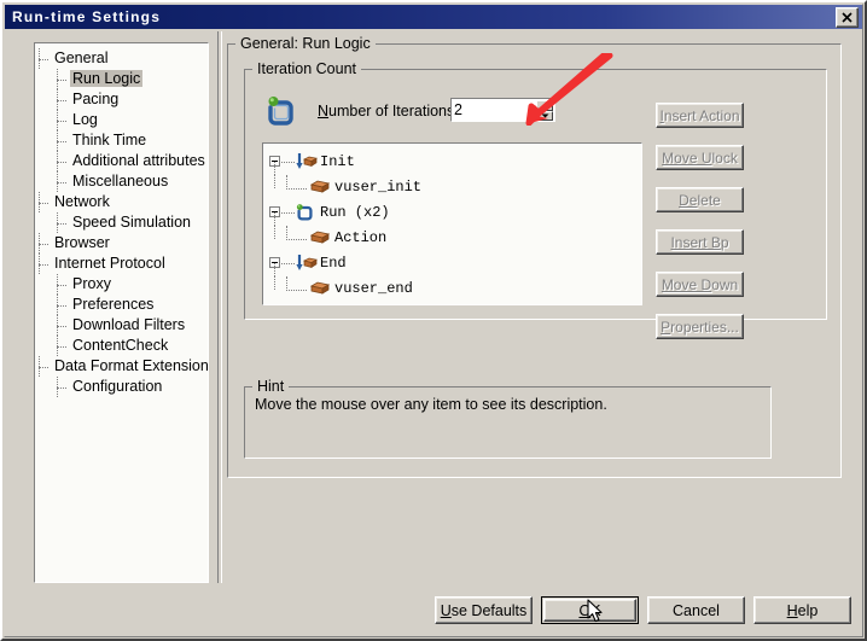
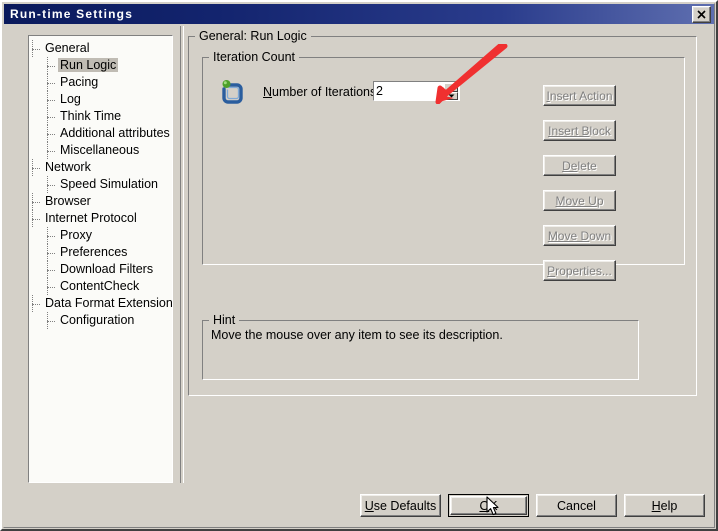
  Run-time Settings
  General
  Run Logic
  Pacing
  Log
  Think Time
  Additional attributes
  Miscellaneous
  Network
  Speed Simulation
  Browser
  Internet Protocol
  Proxy
  Preferences
  Download Filters
  ContentCheck
  Data Format Extension
  Configuration
  General: Run Logic
  Iteration Count
  Number of Iteration
  2
- Init
- vuser_init
- Run (x2)
- Action
- End
- vuser_end
  I
  nsert Action
- Move U
+ Insert B
  lock
  De
  lete
- Insert B
+ Move U
  p
  Move D
  own
  P
  roperties...
  Hint
  Move the mouse over any item to see its description.
  U
  se Defaults
  O
  Cancel
  H
  elp
